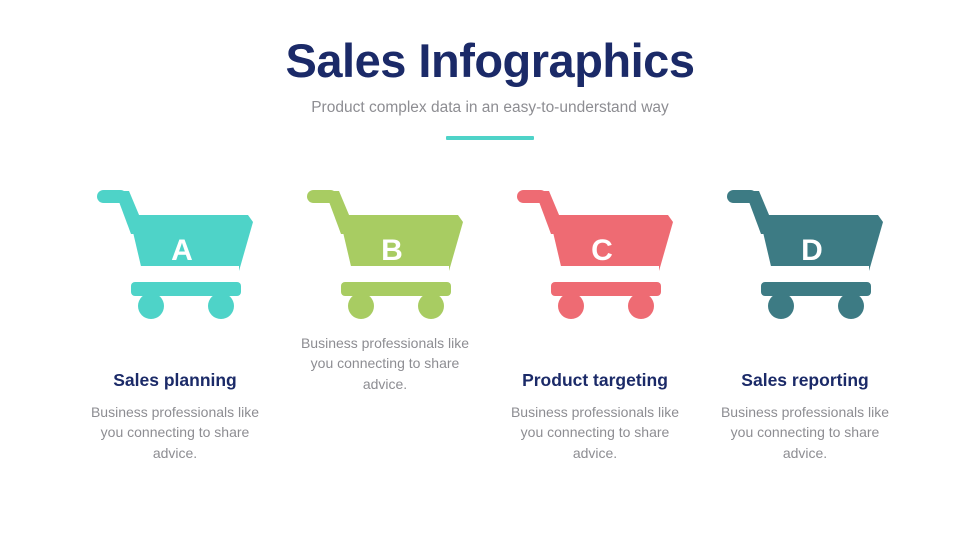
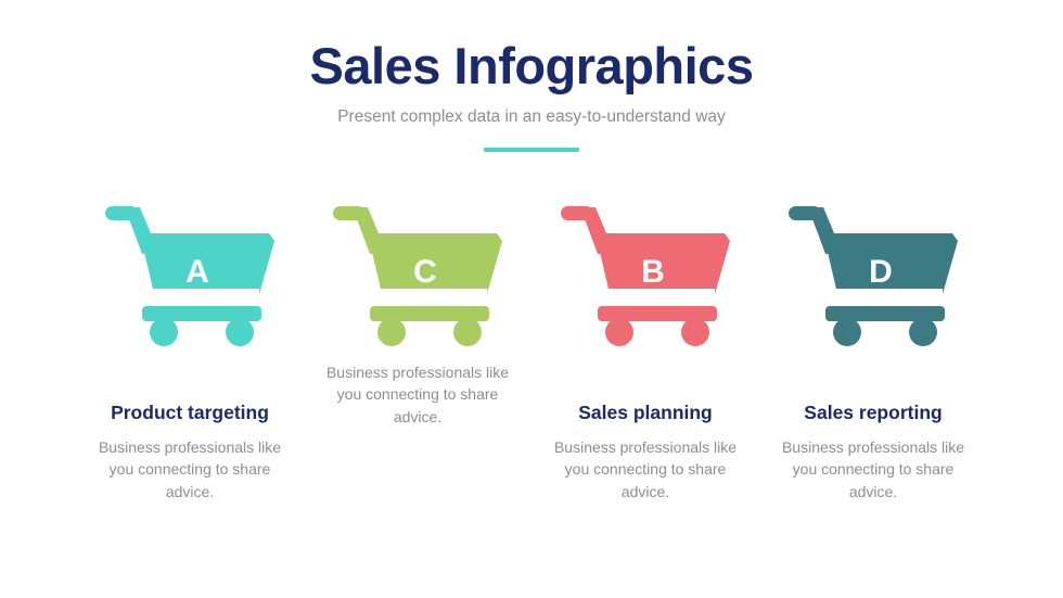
  Sales Infographics
- Product complex data in an easy-to-understand way
+ Present complex data in an easy-to-understand way
  A
- Sales planning
+ Product targeting
  Business professionals like you connecting to share advice.
- B
+ C
  Business professionals like you connecting to share advice.
- C
+ B
- Product targeting
+ Sales planning
  Business professionals like you connecting to share advice.
  D
  Sales reporting
  Business professionals like you connecting to share advice.
